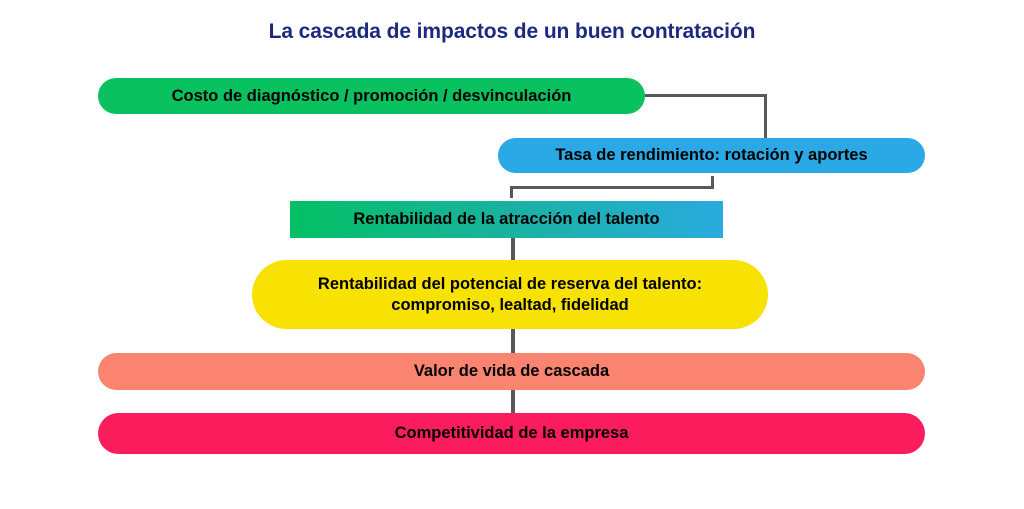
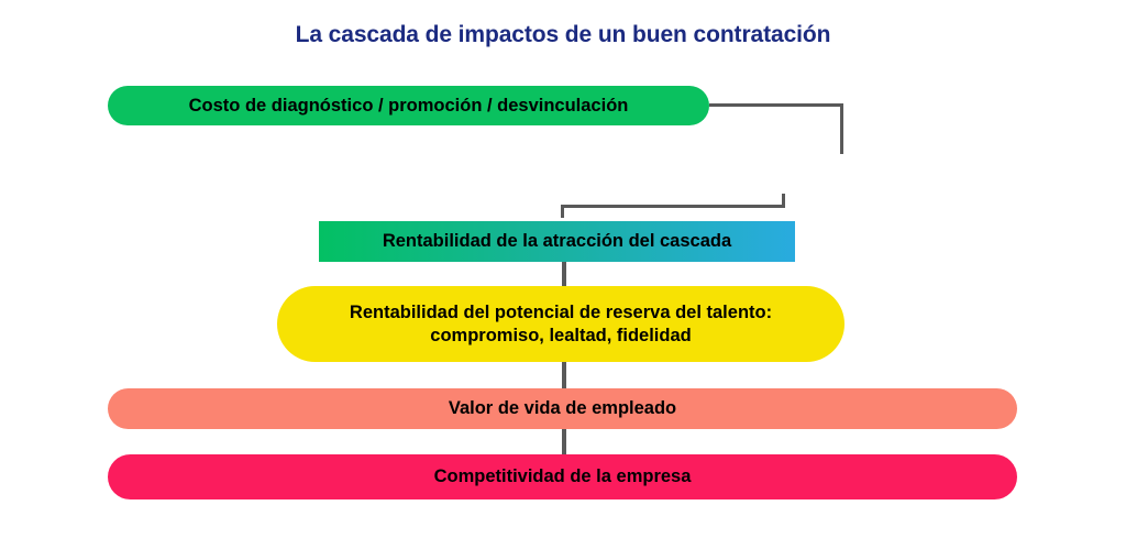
  La cascada de impactos de un buen contratación
  Costo de diagnóstico / promoción / desvinculación
- Tasa de rendimiento: rotación y aportes
- Rentabilidad de la atracción del talento
+ Rentabilidad de la atracción del cascada
  Rentabilidad del potencial de reserva del talento:
  compromiso, lealtad, fidelidad
- Valor de vida de cascada
+ Valor de vida de empleado
  Competitividad de la empresa
